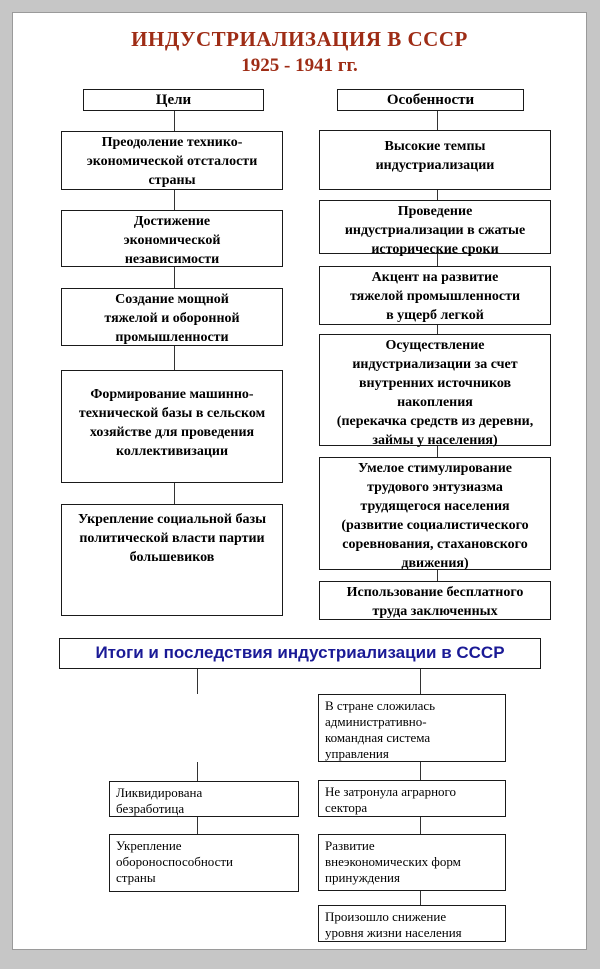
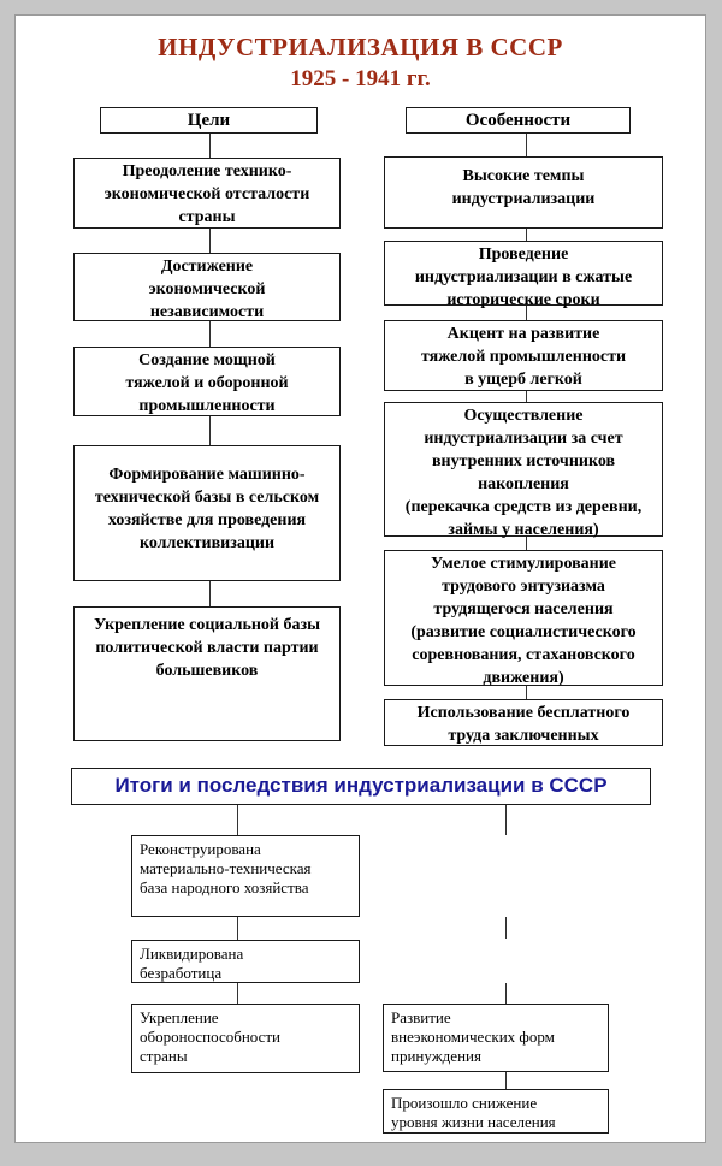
  ИНДУСТРИАЛИЗАЦИЯ В СССР
  1925 - 1941 гг.
  Цели
  Особенности
  Преодоление технико-
  экономической отсталости
  страны
  Достижение
  экономической
  независимости
  Создание мощной
  тяжелой и оборонной
  промышленности
  Формирование машинно-
  технической базы в сельском
  хозяйстве для проведения
  коллективизации
  Укрепление социальной базы
  политической власти партии
  большевиков
  Высокие темпы
  индустриализации
  Проведение
  индустриализации в сжатые
  исторические сроки
  Акцент на развитие
  тяжелой промышленности
  в ущерб легкой
  Осуществление
  индустриализации за счет
  внутренних источников
  накопления
  (перекачка средств из деревни,
  займы у населения)
  Умелое стимулирование
  трудового энтузиазма
  трудящегося населения
  (развитие социалистического
  соревнования, стахановского
  движения)
  Использование бесплатного
  труда заключенных
  Итоги и последствия индустриализации в СССР
+ Реконструирована
+ материально-техническая
+ база народного хозяйства
  Ликвидирована
  безработица
  Укрепление
  обороноспособности
  страны
- В стране сложилась
- административно-
- командная система
- управления
- Не затронула аграрного
- сектора
  Развитие
  внеэкономических форм
  принуждения
  Произошло снижение
  уровня жизни населения
